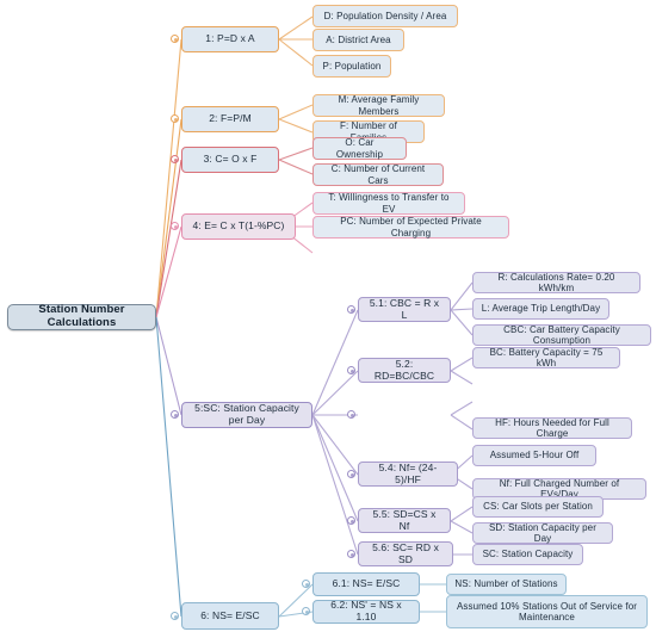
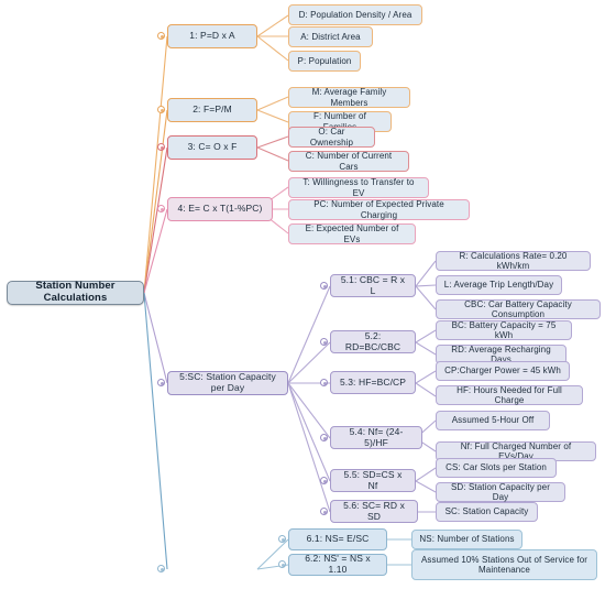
  Station Number Calculations
  1: P=D x A
  D: Population Density / Area
  A: District Area
  P: Population
  2: F=P/M
  M: Average Family Members
  3: C= O x F
  O: Car Ownership
  C: Number of Current Cars
  4: E= C x T(1-%PC)
  T: Willingness to Transfer to EV
  PC: Number of Expected Private Charging
+ E: Expected Number of EVs
  5:SC: Station Capacity per Day
  5.1: CBC = R x L
  R: Calculations Rate= 0.20 kWh/km
  L: Average Trip Length/Day
  CBC: Car Battery Capacity Consumption
  5.2: RD=BC/CBC
  BC: Battery Capacity = 75 kWh
+ RD: Average Recharging Days
+ 5.3: HF=BC/CP
+ CP:Charger Power = 45 kWh
  HF: Hours Needed for Full Charge
  5.4: Nf= (24-5)/HF
  Assumed 5-Hour Off
  Nf: Full Charged Number of EVs/Day
  5.5: SD=CS x Nf
  CS: Car Slots per Station
  SD: Station Capacity per Day
  5.6: SC= RD x SD
  SC: Station Capacity
- 6: NS= E/SC
  6.1: NS= E/SC
  NS: Number of Stations
  6.2: NS' = NS x 1.10
  Assumed 10% Stations Out of Service for Maintenance
